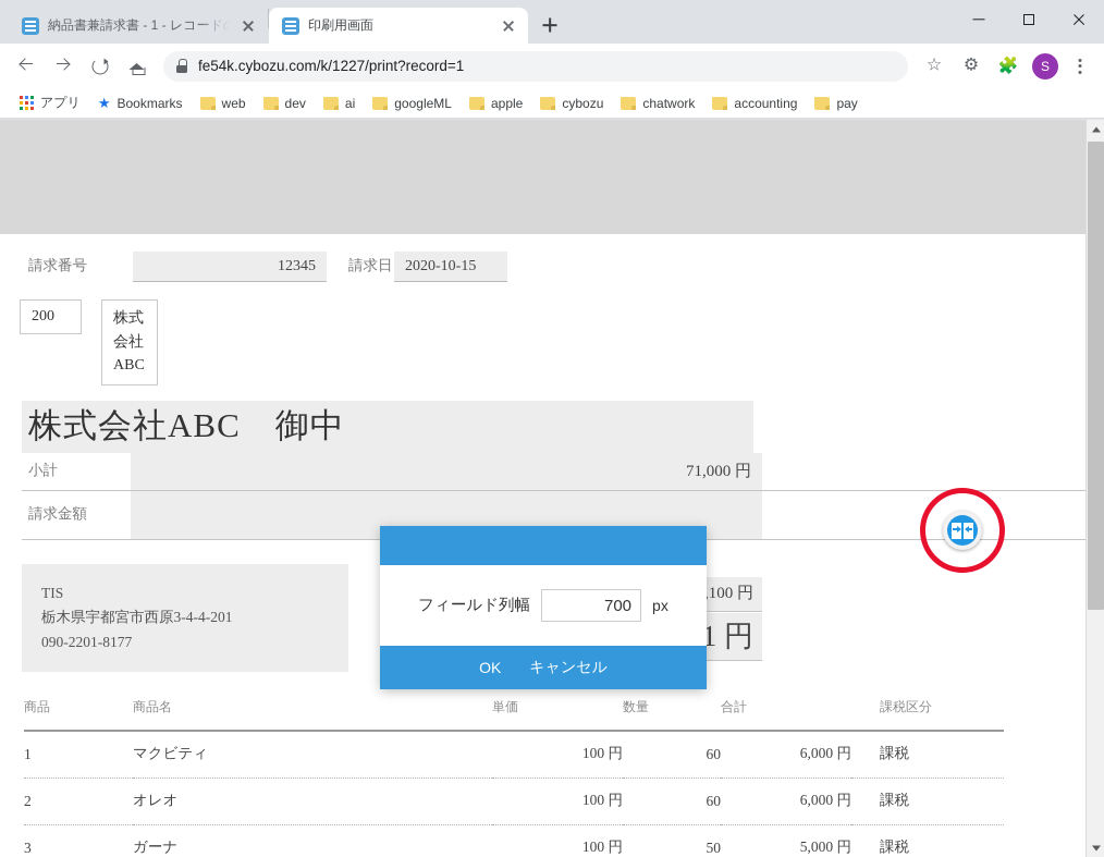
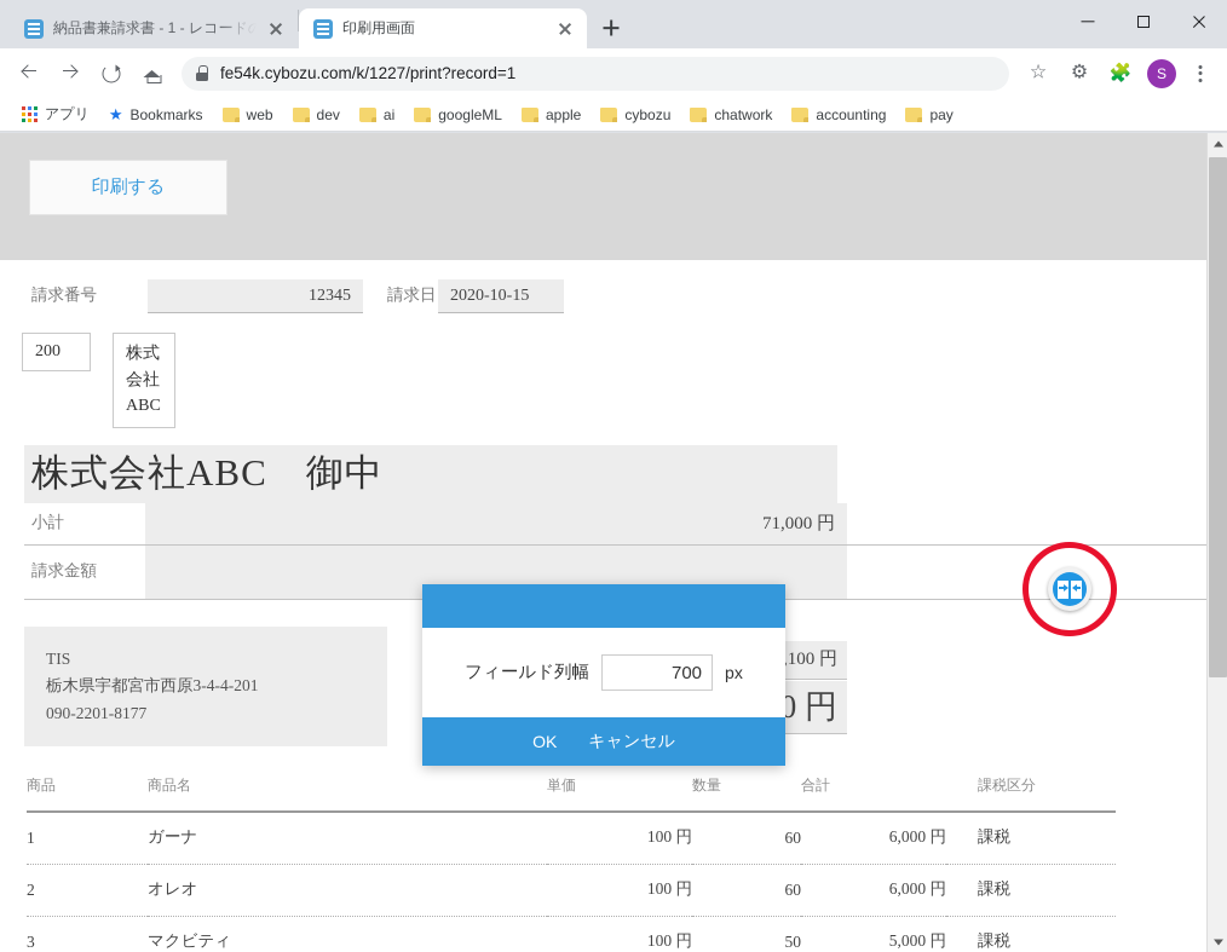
  納品書兼請求書 - 1 - レコードの
  印刷用画面
  fe54k.cybozu.com/k/1227/print?record=1
  ☆
  ⚙
  🧩
  S
  アプリ
  ★
  Bookmarks
  web
  dev
  ai
  googleML
  apple
  cybozu
  chatwork
  accounting
  pay
+ 印刷する
  請求番号
  12345
  請求日
  2020-10-15
  200
  株式会社ABC
  株式会社ABC 御中
  小計
  71,000 円
  請求金額
  TIS
  栃木県宇都宮市西原3-4-4-201
  090-2201-8177
  商品	商品名	単価	数量	合計	課税区分
- 1	マクビティ	100 円	60	6,000 円	課税
+ 1	ガーナ	100 円	60	6,000 円	課税
  2	オレオ	100 円	60	6,000 円	課税
- 3	ガーナ	100 円	50	5,000 円	課税
+ 3	マクビティ	100 円	50	5,000 円	課税
  100 円
- 1 円
+ 0 円
  フィールド列幅
  700
  px
  OK
  キャンセル
